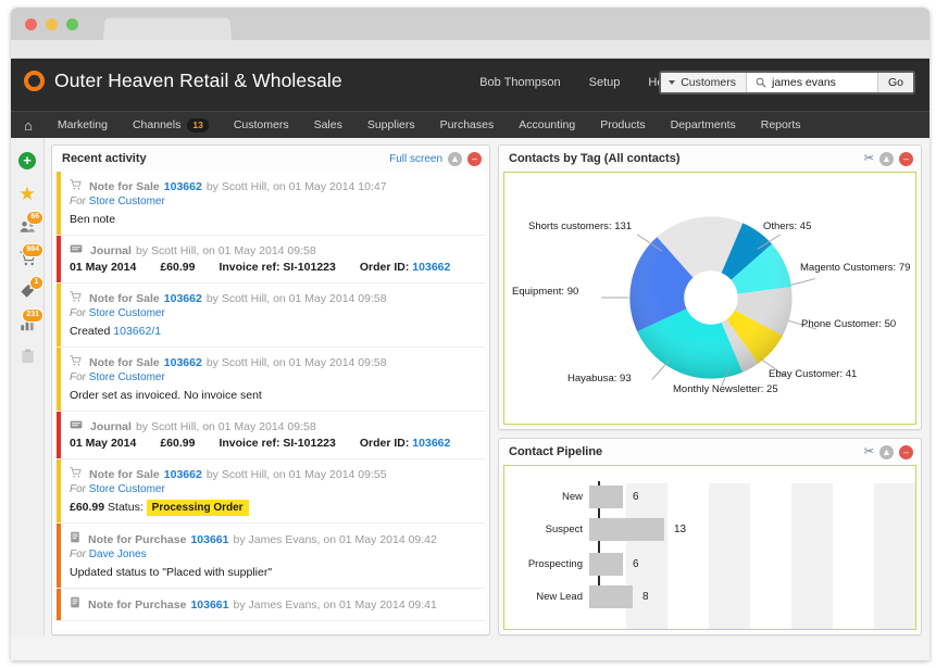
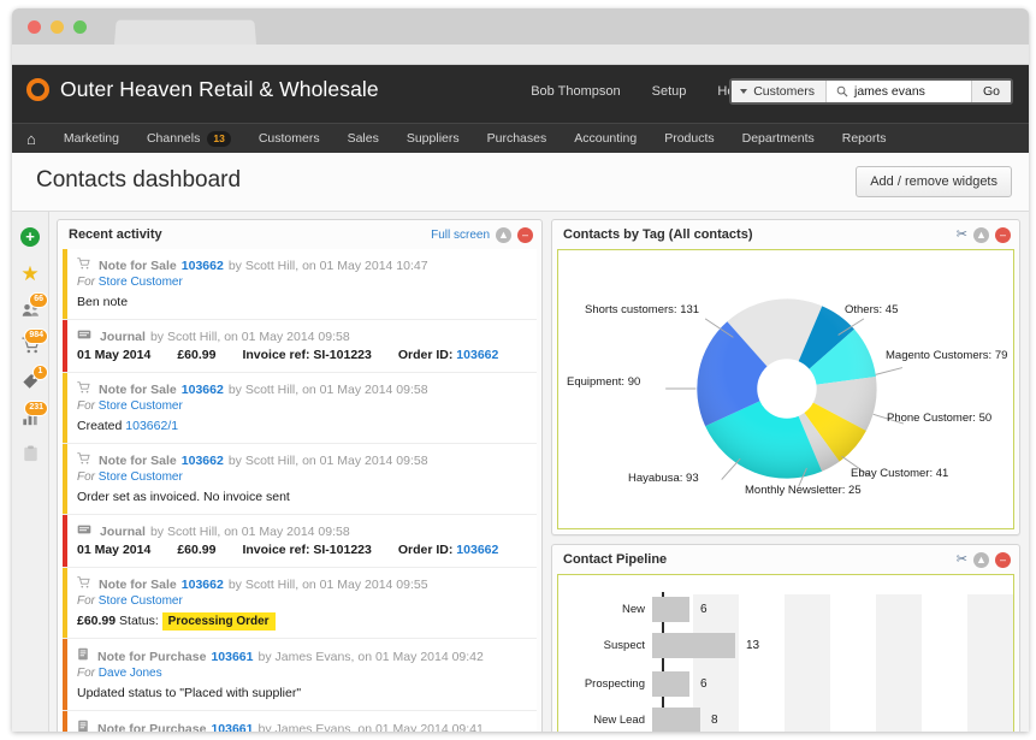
  Outer Heaven Retail & Wholesale
  Bob Thompson
  Setup
  Customers
  james evans
  Go
  ⌂
  Marketing
  Channels
  13
  Customers
  Sales
  Suppliers
  Purchases
  Accounting
  Products
  Departments
  Reports
+ Contacts dashboard
+ Add / remove widgets
  +
  ★
  Recent activity
  Full screen
  ▲
  –
  Note for Sale
  103662
  by Scott Hill, on 01 May 2014 10:47
  For Store Customer
  Ben note
  Journal
  by Scott Hill, on 01 May 2014 09:58
  01 May 2014
  £60.99
  Invoice ref: SI-101223
  Order ID: 103662
  Note for Sale
  103662
  by Scott Hill, on 01 May 2014 09:58
  For Store Customer
  Created 103662/1
  Note for Sale
  103662
  by Scott Hill, on 01 May 2014 09:58
  For Store Customer
  Order set as invoiced. No invoice sent
  Journal
  by Scott Hill, on 01 May 2014 09:58
  01 May 2014
  £60.99
  Invoice ref: SI-101223
  Order ID: 103662
  Note for Sale
  103662
  by Scott Hill, on 01 May 2014 09:55
  For Store Customer
  £60.99 Status: Processing Order
  Note for Purchase
  103661
  by James Evans, on 01 May 2014 09:42
  For Dave Jones
  Updated status to "Placed with supplier"
  Note for Purchase
  103661
  by James Evans, on 01 May 2014 09:41
  Contacts by Tag (All contacts)
  ✂
  ▲
  –
  Shorts customers: 131
  Others: 45
  Magento Customers: 79
  Phone Customer: 50
  Ebay Customer: 41
  Monthly Newsletter: 25
  Hayabusa: 93
  Equipment: 90
  Contact Pipeline
  ✂
  ▲
  –
  New
  6
  Suspect
  13
  Prospecting
  6
  New Lead
  8
